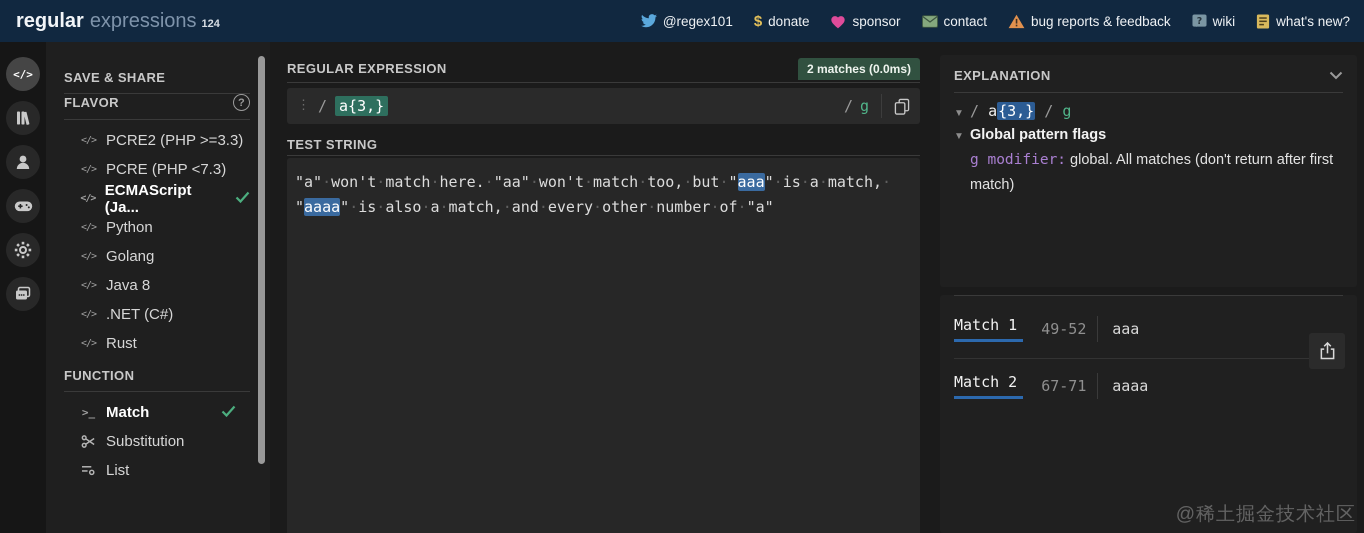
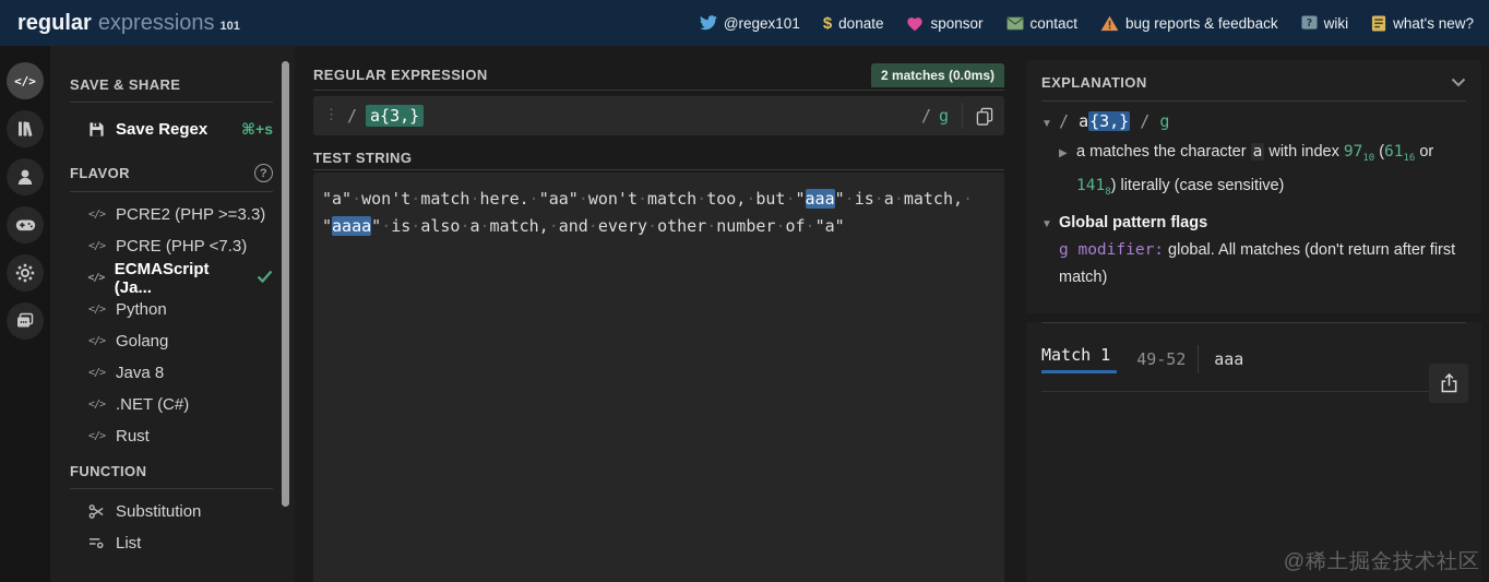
  regular
  expressions
- 124
+ 101
  @regex101
  $
  donate
  sponsor
  contact
  bug reports & feedback
  ?
  wiki
  what's new?
  </>
  SAVE & SHARE
+ Save Regex
+ ⌘+s
  FLAVOR
  ?
  </>
  PCRE2 (PHP >=3.3)
  </>
  PCRE (PHP <7.3)
  </>
  ECMAScript (Ja...
  </>
  Python
  </>
  Golang
  </>
  Java 8
  </>
  .NET (C#)
  </>
  Rust
  FUNCTION
- >_
- Match
  Substitution
  List
  REGULAR EXPRESSION
  2 matches (0.0ms)
  ⋮
  /
  a{3,}
  /
  g
  TEST STRING
  "a"·won't·match·here.·"aa"·won't·match·too,·but·"aaa"·is·a·match,·
  "aaaa"·is·also·a·match,·and·every·other·number·of·"a"
  EXPLANATION
  ▼ / a{3,} / g
+ ▶
+ a matches the character a with index 9710 (6116 or 1418) literally (case sensitive)
  ▼
  Global pattern flags
  g modifier: global. All matches (don't return after first match)
  Match 1
  49-52
  aaa
- Match 2
- 67-71
- aaaa
  @稀土掘金技术社区
